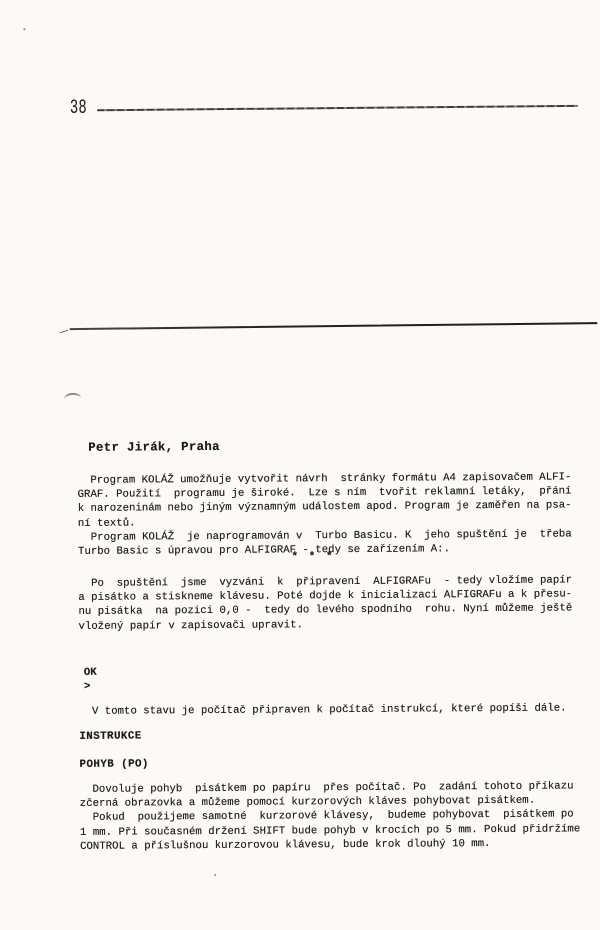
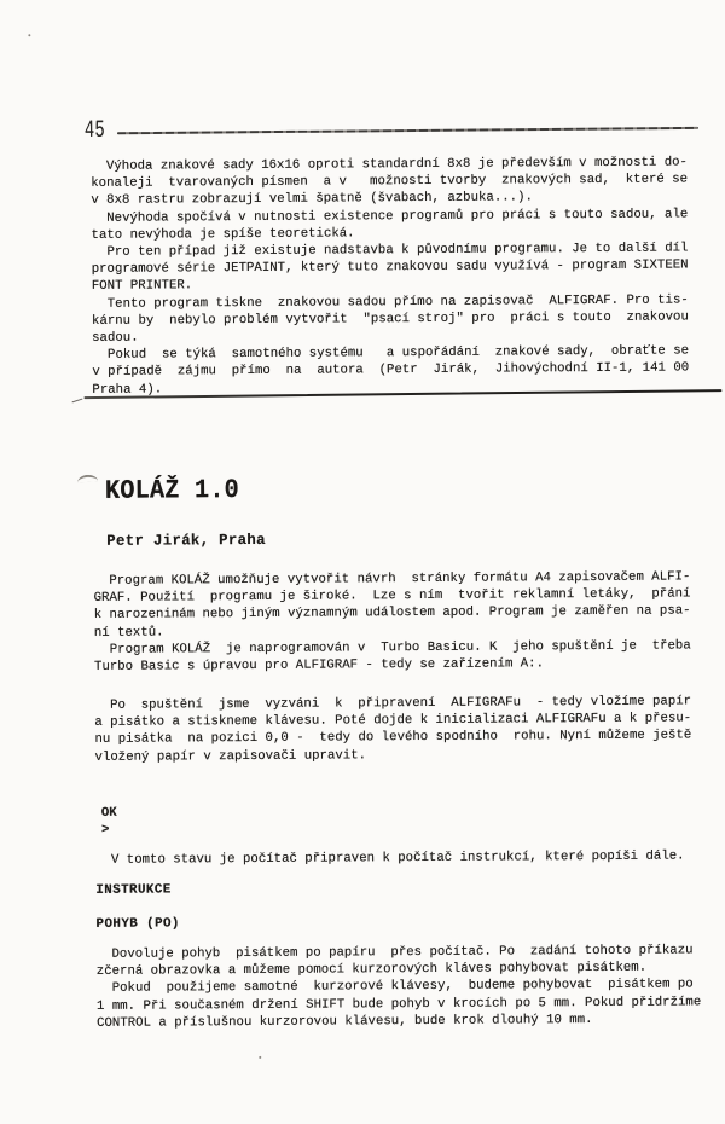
- 38
+ 45
+ Výhoda znakové sady 16x16 oproti standardní 8x8 je především v možnosti do-
+ konaleji tvarovaných písmen a v možnosti tvorby znakových sad, které se
+ v 8x8 rastru zobrazují velmi špatně (švabach, azbuka...).
+ Nevýhoda spočívá v nutnosti existence programů pro práci s touto sadou, ale
+ tato nevýhoda je spíše teoretická.
+ Pro ten případ již existuje nadstavba k původnímu programu. Je to další díl
+ programové série JETPAINT, který tuto znakovou sadu využívá - program SIXTEEN
+ FONT PRINTER.
+ Tento program tiskne znakovou sadou přímo na zapisovač ALFIGRAF. Pro tis-
+ kárnu by nebylo problém vytvořit "psací stroj" pro práci s touto znakovou
+ sadou.
+ Pokud se týká samotného systému a uspořádání znakové sady, obraťte se
+ v případě zájmu přímo na autora (Petr Jirák, Jihovýchodní II-1, 141 00
+ Praha 4).
+ KOLÁŽ 1.0
  Petr Jirák, Praha
  Program KOLÁŽ umožňuje vytvořit návrh stránky formátu A4 zapisovačem ALFI-
  GRAF. Použití programu je široké. Lze s ním tvořit reklamní letáky, přání
  k narozeninám nebo jiným významným událostem apod. Program je zaměřen na psa-
  ní textů.
  Program KOLÁŽ je naprogramován v Turbo Basicu. K jeho spuštění je třeba
  Turbo Basic s úpravou pro ALFIGRAF - tedy se zařízením A:.
- * * *
  Po spuštění jsme vyzváni k připravení ALFIGRAFu - tedy vložíme papír
  a pisátko a stiskneme klávesu. Poté dojde k inicializaci ALFIGRAFu a k přesu-
  nu pisátka na pozici 0,0 - tedy do levého spodního rohu. Nyní můžeme ještě
  vložený papír v zapisovači upravit.
  OK
  >
  V tomto stavu je počítač připraven k počítač instrukcí, které popíši dále.
  INSTRUKCE
  POHYB (PO)
  Dovoluje pohyb pisátkem po papíru přes počítač. Po zadání tohoto příkazu
  zčerná obrazovka a můžeme pomocí kurzorových kláves pohybovat pisátkem.
  Pokud použijeme samotné kurzorové klávesy, budeme pohybovat pisátkem po
  1 mm. Při současném držení SHIFT bude pohyb v krocích po 5 mm. Pokud přidržíme
  CONTROL a příslušnou kurzorovou klávesu, bude krok dlouhý 10 mm.
